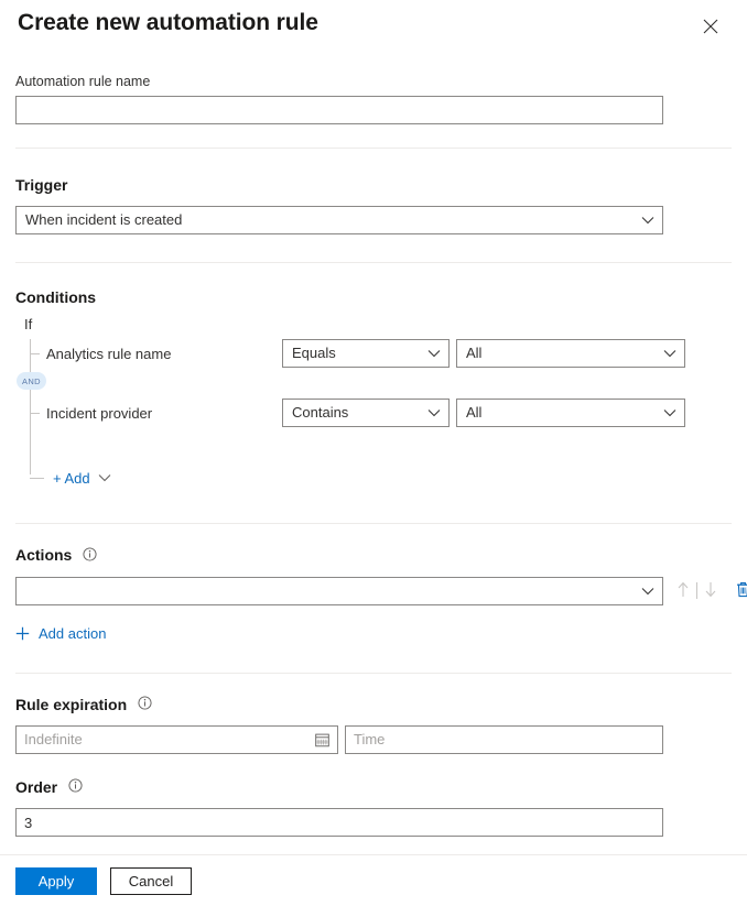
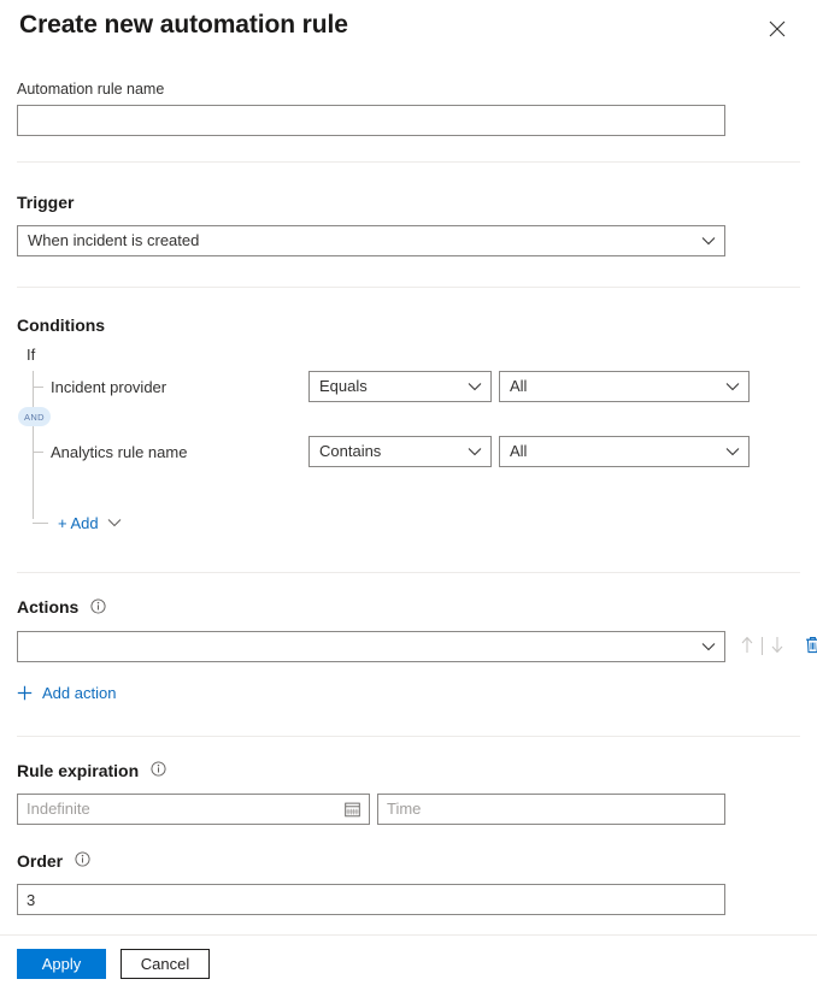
  Create new automation rule
  Automation rule name
  Trigger
  When incident is created
  Conditions
  If
- Analytics rule name
+ Incident provider
  Equals
  All
  AND
- Incident provider
+ Analytics rule name
  Contains
  All
  + Add
  Actions
  Add action
  Rule expiration
  Indefinite
  Time
  Order
  3
  Apply
  Cancel
